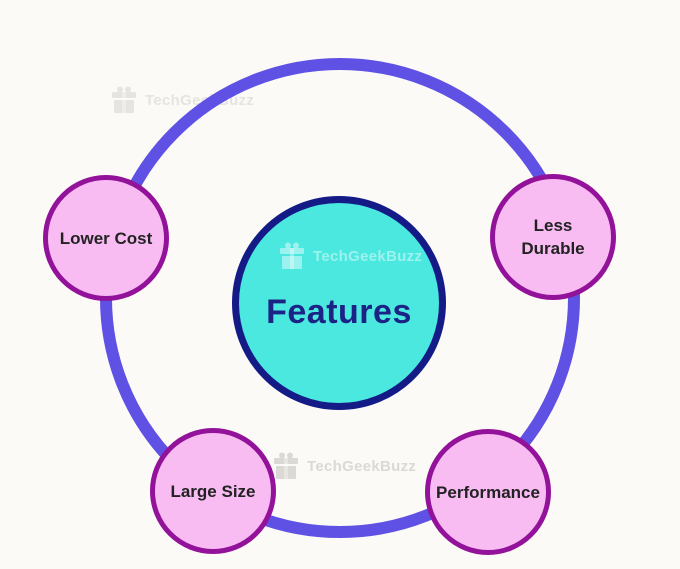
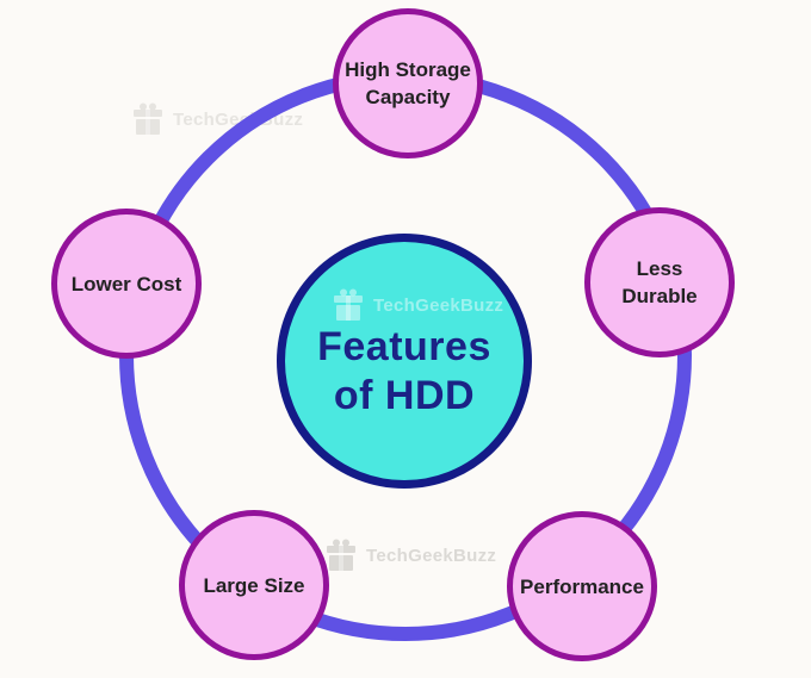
  TechGeekBuzz
  TechGeekBuzz
  TechGeekBuzz
  Features
+ of HDD
+ High Storage
+ Capacity
  Less
  Durable
  Performance
  Large Size
  Lower Cost
